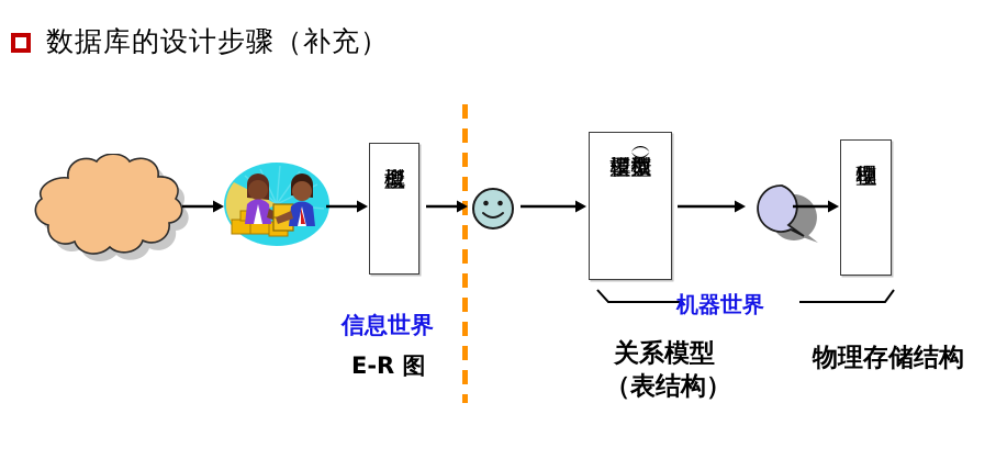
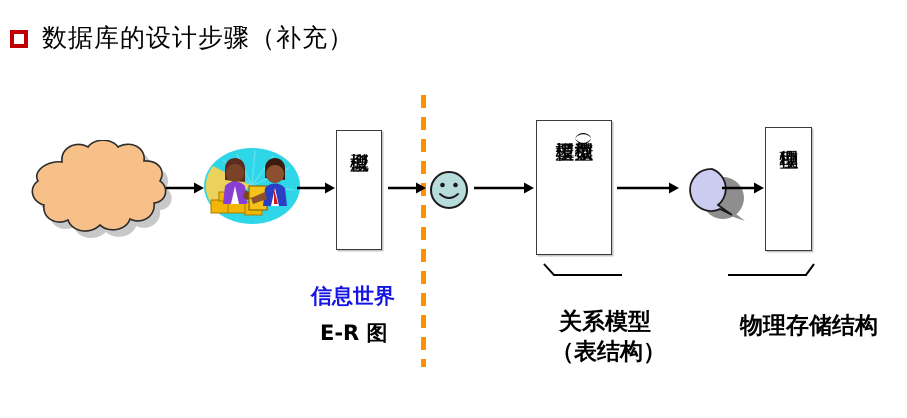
  数据库的设计步骤（补充）
  信息世界
  E-R 图
- 机器世界
  关系模型
  （表结构）
  物理存储结构
